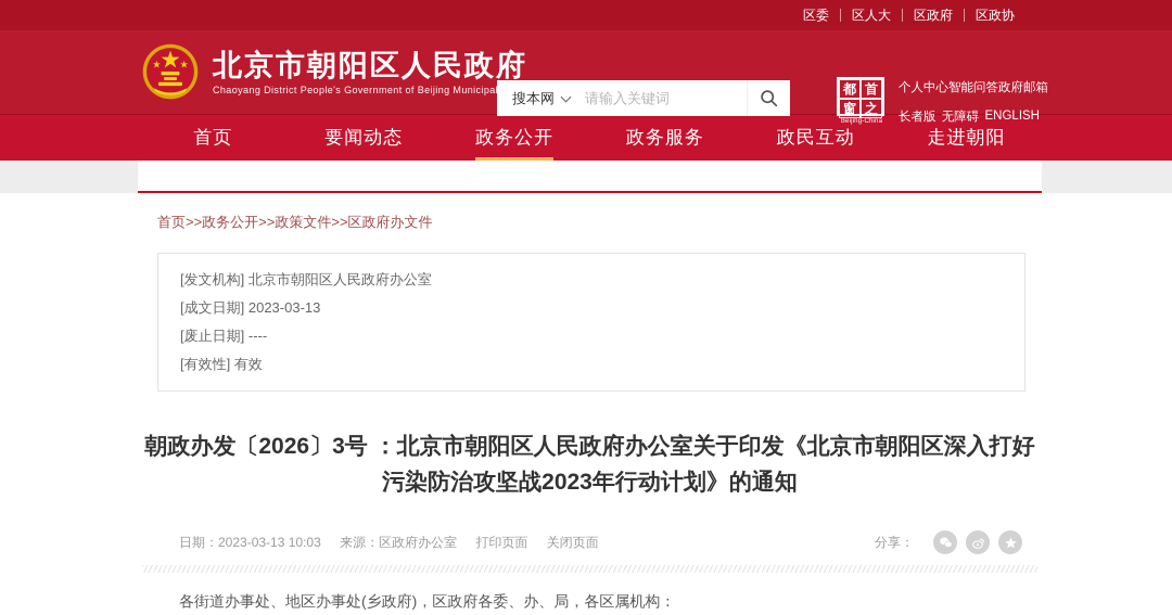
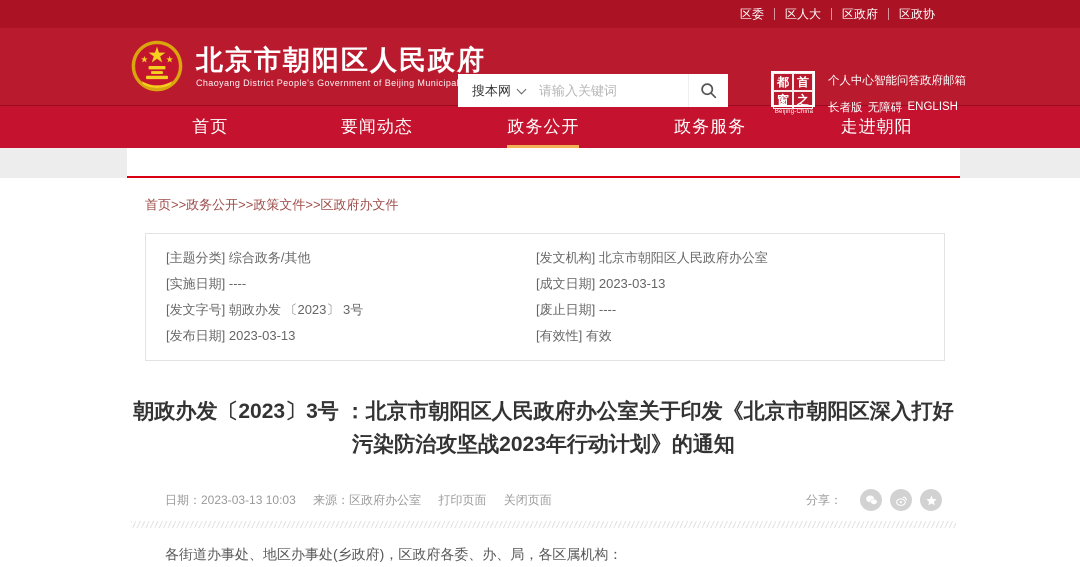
  区委
  区人大
  区政府
  区政协
  北京市朝阳区人民政府
  Chaoyang District People's Government of Beijing Municipa
  搜本网
  请输入关键词
  都
  首
  窗
  之
  个人中心
  智能问答
  政府邮箱
  长者版
  无障碍
  ENGLISH
  首页
  要闻动态
  政务公开
  政务服务
- 政民互动
  走进朝阳
  首页>>政务公开>>政策文件>>区政府办文件
+ [主题分类] 综合政务/其他
+ [实施日期] ----
+ [发文字号] 朝政办发 〔2023〕 3号
+ [发布日期] 2023-03-13
  [发文机构] 北京市朝阳区人民政府办公室
  [成文日期] 2023-03-13
  [废止日期] ----
  [有效性] 有效
- 朝政办发〔2026〕3号 ：北京市朝阳区人民政府办公室关于印发《北京市朝阳区深入打好污染防治攻坚战2023年行动计划》的通知
+ 朝政办发〔2023〕3号 ：北京市朝阳区人民政府办公室关于印发《北京市朝阳区深入打好污染防治攻坚战2023年行动计划》的通知
  日期：2023-03-13 10:03 来源：区政府办公室 打印页面 关闭页面
  分享：
  各街道办事处、地区办事处(乡政府)，区政府各委、办、局，各区属机构：
